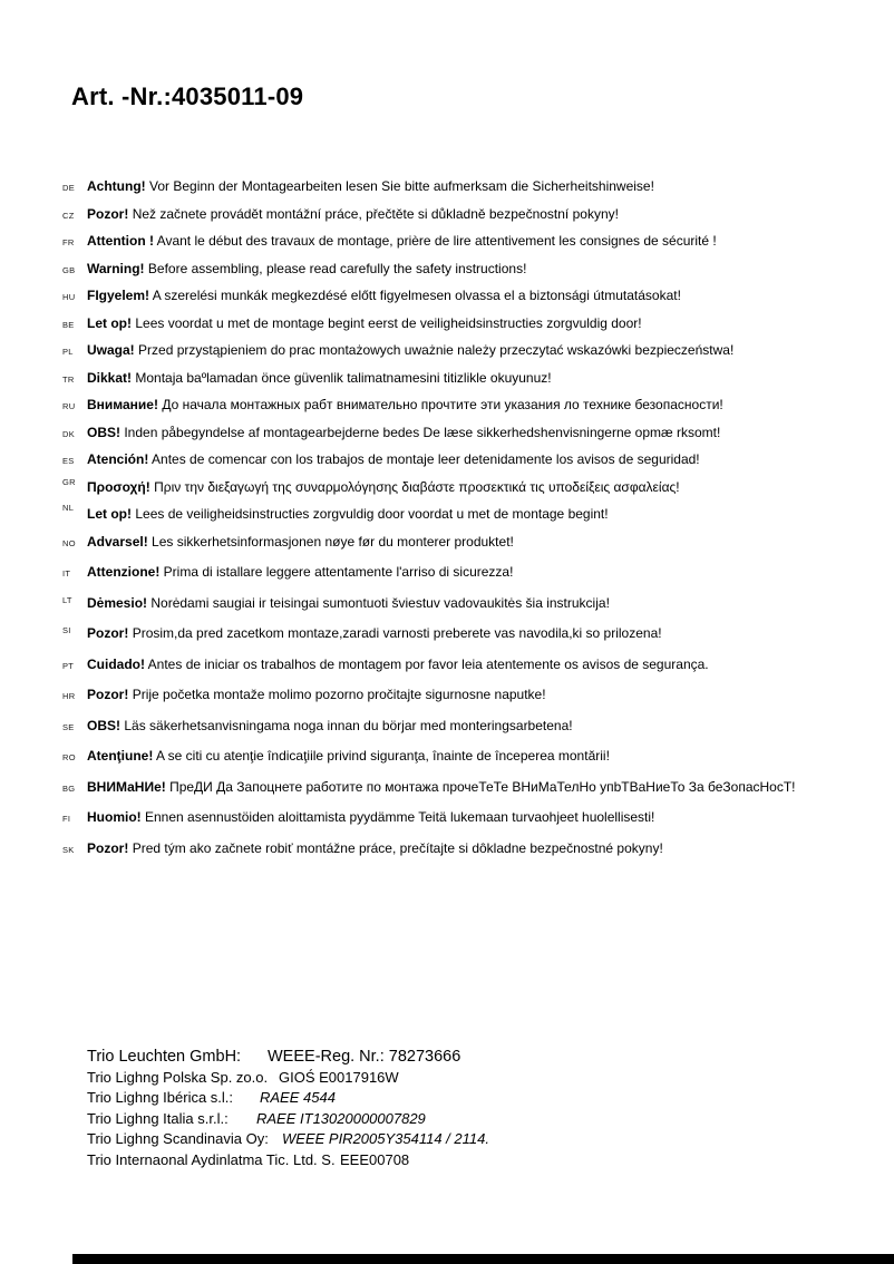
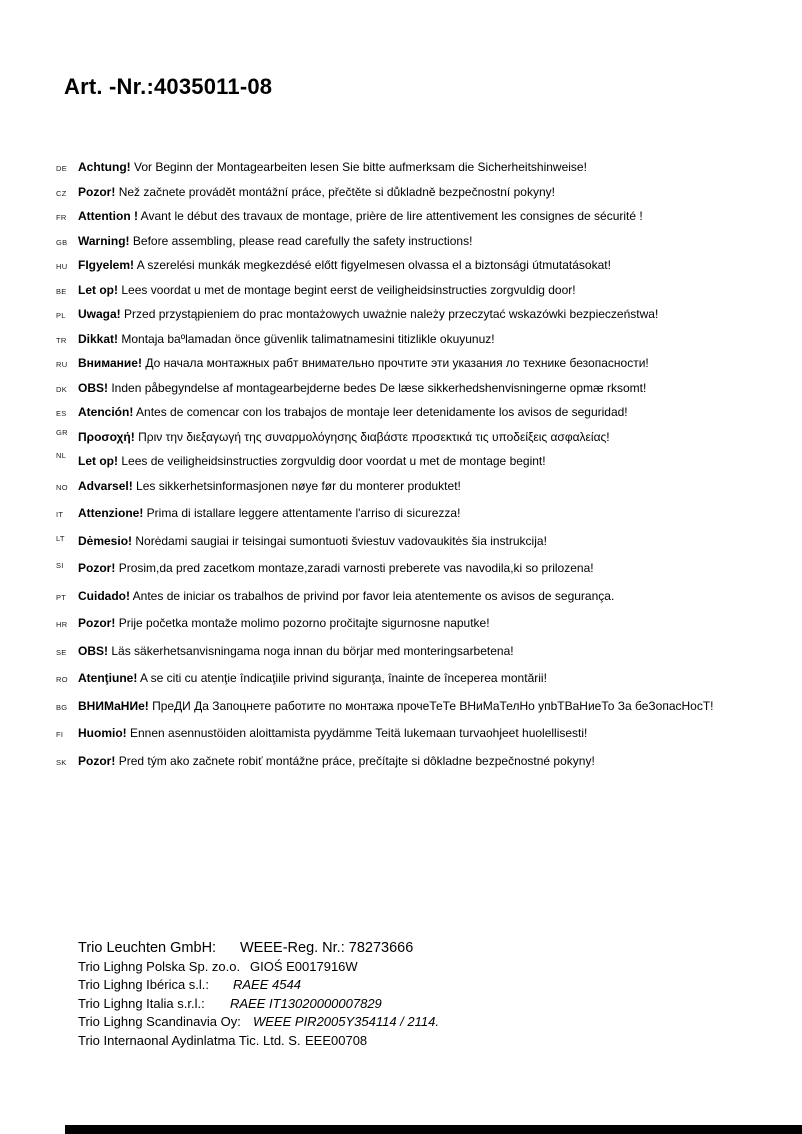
- Art. -Nr.:4035011-09
+ Art. -Nr.:4035011-08
  DE
  Achtung! Vor Beginn der Montagearbeiten lesen Sie bitte aufmerksam die Sicherheitshinweise!
  CZ
  Pozor! Než začnete provádět montážní práce, přečtěte si důkladně bezpečnostní pokyny!
  FR
  Attention ! Avant le début des travaux de montage, prière de lire attentivement les consignes de sécurité !
  GB
  Warning! Before assembling, please read carefully the safety instructions!
  HU
  FIgyelem! A szerelési munkák megkezdésé előtt figyelmesen olvassa el a biztonsági útmutatásokat!
  BE
  Let op! Lees voordat u met de montage begint eerst de veiligheidsinstructies zorgvuldig door!
  PL
  Uwaga! Przed przystąpieniem do prac montażowych uważnie należy przeczytać wskazówki bezpieczeństwa!
  TR
  Dikkat! Montaja baºlamadan önce güvenlik talimatnamesini titizlikle okuyunuz!
  RU
  Внимание! До начала монтажных рабт внимательно прочтите эти указания ло технике безопасности!
  DK
  OBS! Inden påbegyndelse af montagearbejderne bedes De læse sikkerhedshenvisningerne opmæ rksomt!
  ES
  Atención! Antes de comencar con los trabajos de montaje leer detenidamente los avisos de seguridad!
  GR
  Προσοχή! Πριν την διεξαγωγή της συναρμολόγησης διαβάστε προσεκτικά τις υποδείξεις ασφαλείας!
  NL
  Let op! Lees de veiligheidsinstructies zorgvuldig door voordat u met de montage begint!
  NO
  Advarsel! Les sikkerhetsinformasjonen nøye før du monterer produktet!
  IT
  Attenzione! Prima di istallare leggere attentamente l'arriso di sicurezza!
  LT
  Dėmesio! Norėdami saugiai ir teisingai sumontuoti šviestuv vadovaukitės šia instrukcija!
  SI
  Pozor! Prosim,da pred zacetkom montaze,zaradi varnosti preberete vas navodila,ki so prilozena!
  PT
- Cuidado! Antes de iniciar os trabalhos de montagem por favor leia atentemente os avisos de segurança.
+ Cuidado! Antes de iniciar os trabalhos de privind por favor leia atentemente os avisos de segurança.
  HR
  Pozor! Prije početka montaže molimo pozorno pročitajte sigurnosne naputke!
  SE
  OBS! Läs säkerhetsanvisningama noga innan du börjar med monteringsarbetena!
  RO
  Atenţiune! A se citi cu atenţie îndicaţiile privind siguranţa, înainte de începerea montării!
  BG
  ВНИМаНИе! ПреДИ Да Запоцнете работите по монтажа прочеТеТе ВНиМаТелНо упbТВаНиеТо За беЗопасНосТ!
  FI
  Huomio! Ennen asennustöiden aloittamista pyydämme Teitä lukemaan turvaohjeet huolellisesti!
  SK
  Pozor! Pred tým ako začnete robiť montážne práce, prečítajte si dôkladne bezpečnostné pokyny!
  Trio Leuchten GmbH:
  WEEE-Reg. Nr.: 78273666
  Trio Lighng Polska Sp. zo.o.
  GIOŚ E0017916W
  Trio Lighng Ibérica s.l.:
  RAEE 4544
  Trio Lighng Italia s.r.l.:
  RAEE IT13020000007829
  Trio Lighng Scandinavia Oy:
  WEEE PIR2005Y354114 / 2114.
  Trio Internaonal Aydinlatma Tic. Ltd. S.
  EEE00708
